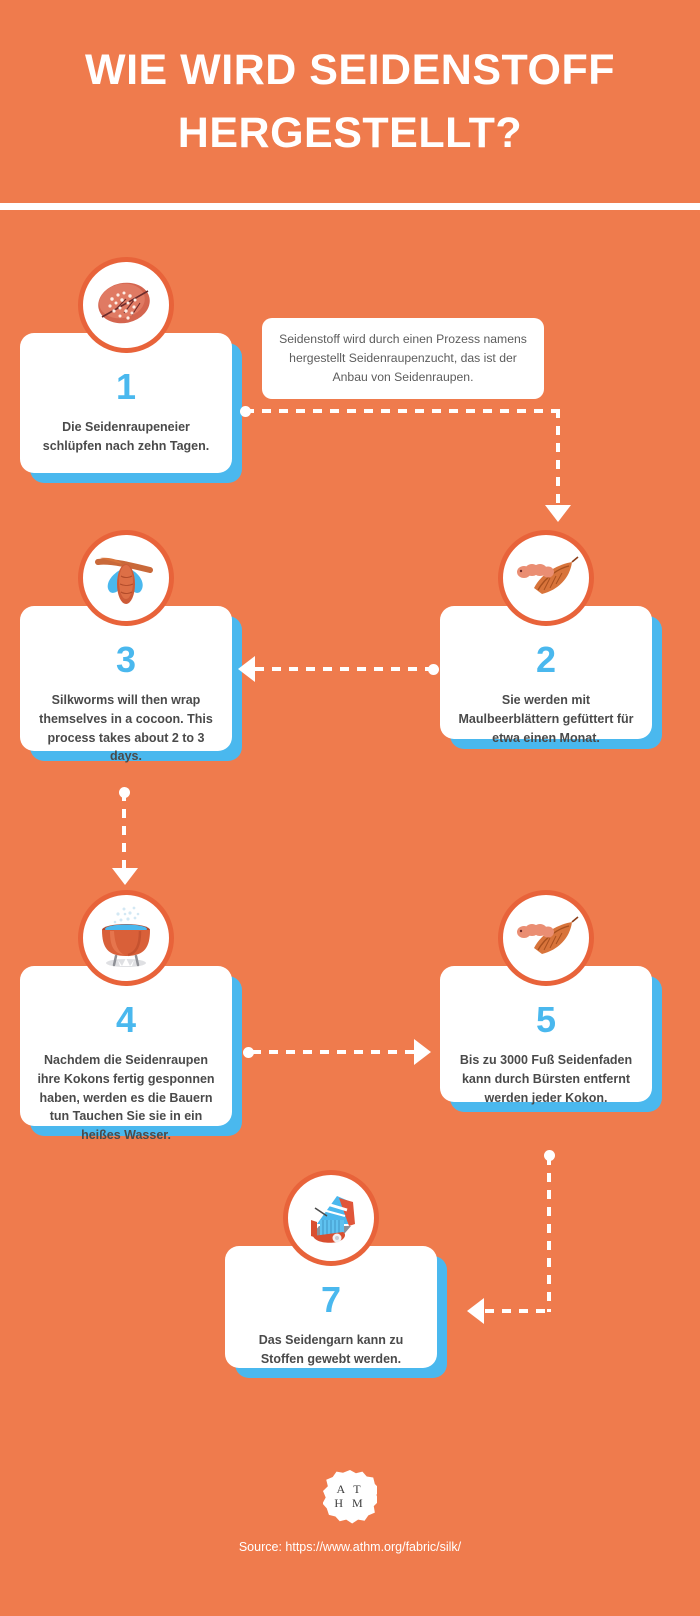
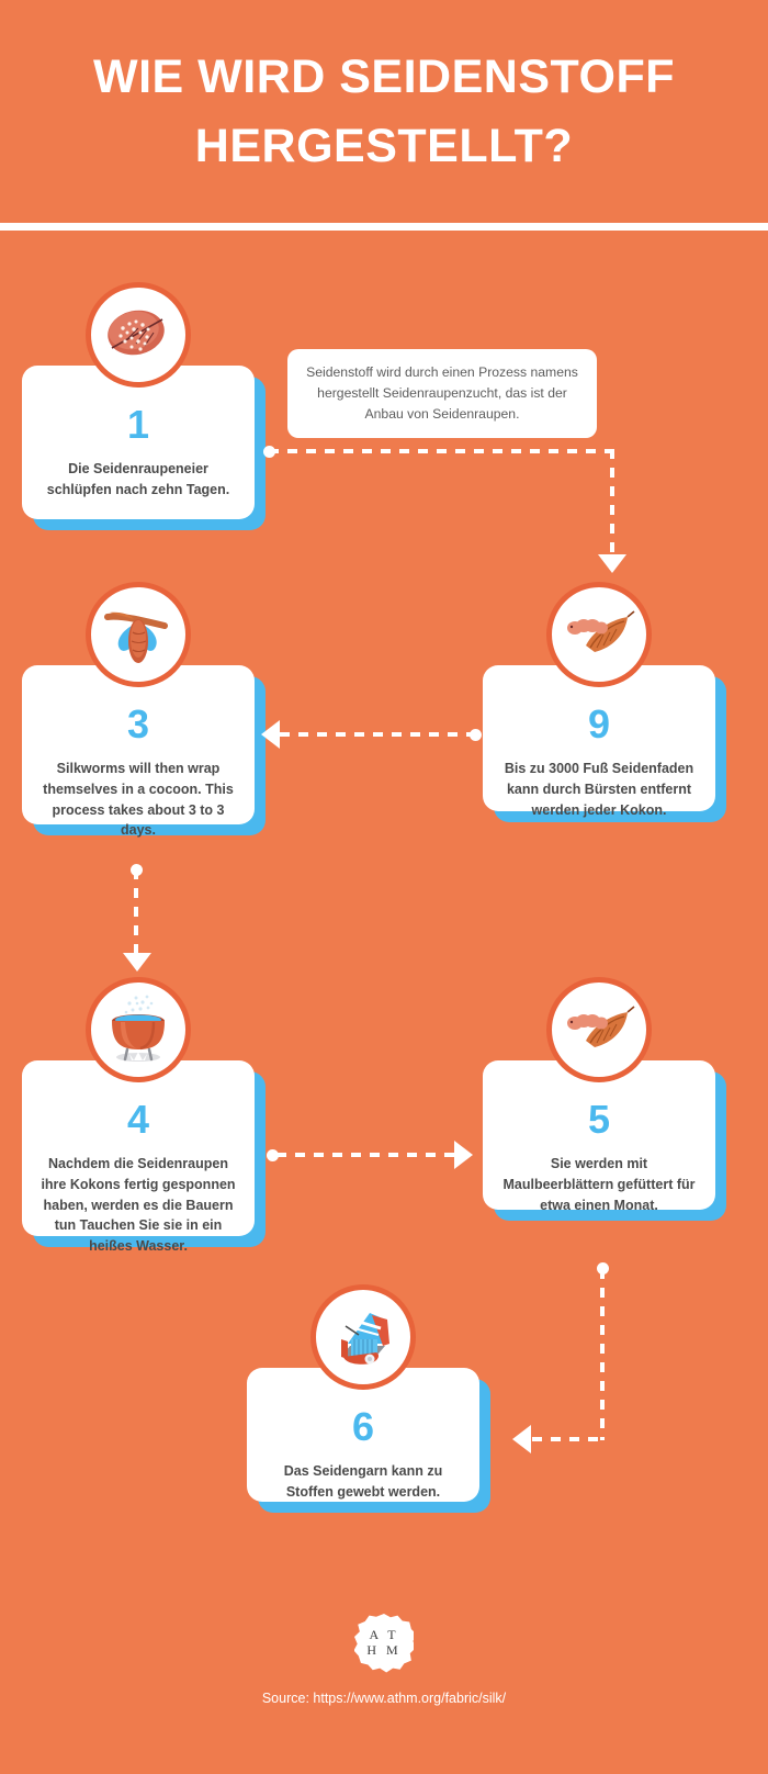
  WIE WIRD SEIDENSTOFF HERGESTELLT?
  Seidenstoff wird durch einen Prozess namens hergestellt Seidenraupenzucht, das ist der Anbau von Seidenraupen.
  1
  Die Seidenraupeneier schlüpfen nach zehn Tagen.
- 2
+ 9
- Sie werden mit Maulbeerblättern gefüttert für etwa einen Monat.
+ Bis zu 3000 Fuß Seidenfaden kann durch Bürsten entfernt werden jeder Kokon.
  3
- Silkworms will then wrap themselves in a cocoon. This process takes about 2 to 3 days.
+ Silkworms will then wrap themselves in a cocoon. This process takes about 3 to 3 days.
  4
  Nachdem die Seidenraupen ihre Kokons fertig gesponnen haben, werden es die Bauern tun Tauchen Sie sie in ein heißes Wasser.
  5
- Bis zu 3000 Fuß Seidenfaden kann durch Bürsten entfernt werden jeder Kokon.
+ Sie werden mit Maulbeerblättern gefüttert für etwa einen Monat.
- 7
+ 6
  Das Seidengarn kann zu Stoffen gewebt werden.
  A T
  H M
  Source: https://www.athm.org/fabric/silk/
